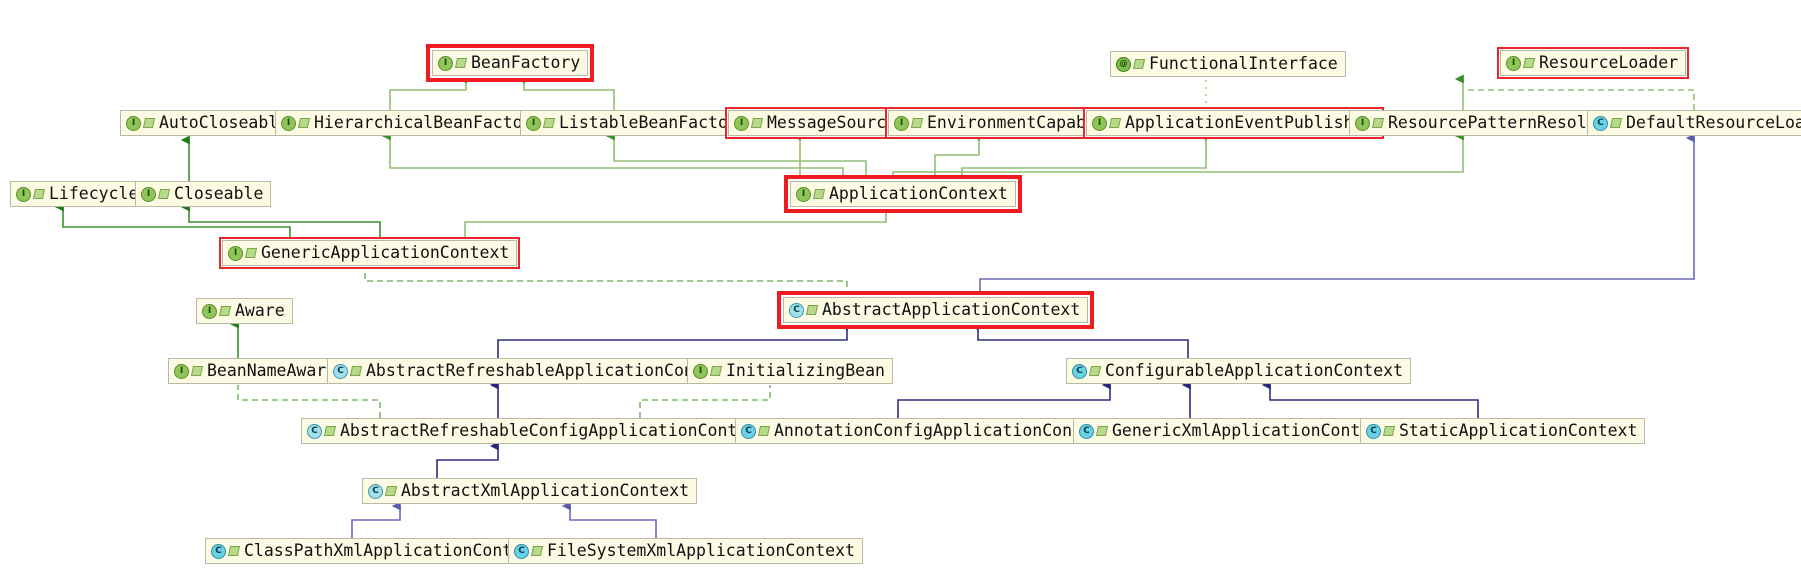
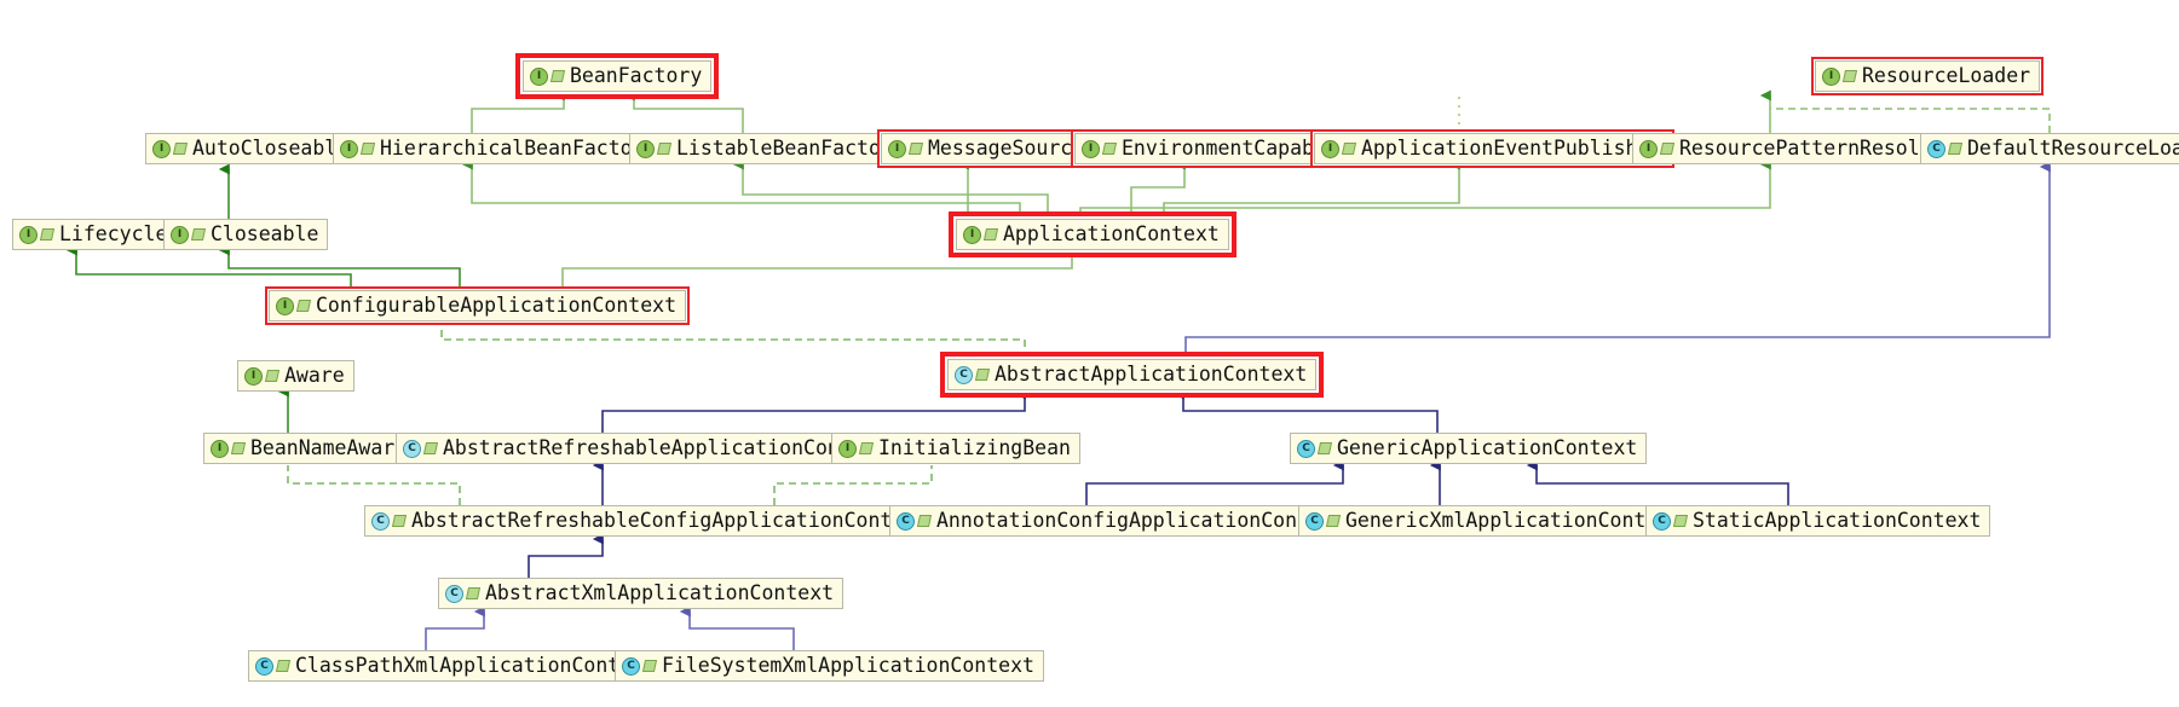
  I
  BeanFactory
- @
- FunctionalInterface
  I
  ResourceLoader
  I
  AutoCloseabl
  I
  HierarchicalBeanFacto
  I
  ListableBeanFacto
  I
  MessageSourc
  I
  EnvironmentCapab
  I
  ApplicationEventPublis
  I
  ResourcePatternResol
  C
  DefaultResourceLoa
  I
  Lifecycle
  I
  Closeable
  I
  ApplicationContext
  I
- GenericApplicationContext
+ ConfigurableApplicationContext
  I
  Aware
  C
  AbstractApplicationContext
  I
  BeanNameAwar
  C
  AbstractRefreshableApplicationCo
  I
  InitializingBean
  C
- ConfigurableApplicationContext
+ GenericApplicationContext
  C
  AbstractRefreshableConfigApplicationCont
  C
  AnnotationConfigApplicationCon
  C
  GenericXmlApplicationCont
  C
  StaticApplicationContext
  C
  AbstractXmlApplicationContext
  C
  ClassPathXmlApplicationCon
  C
  FileSystemXmlApplicationContext
